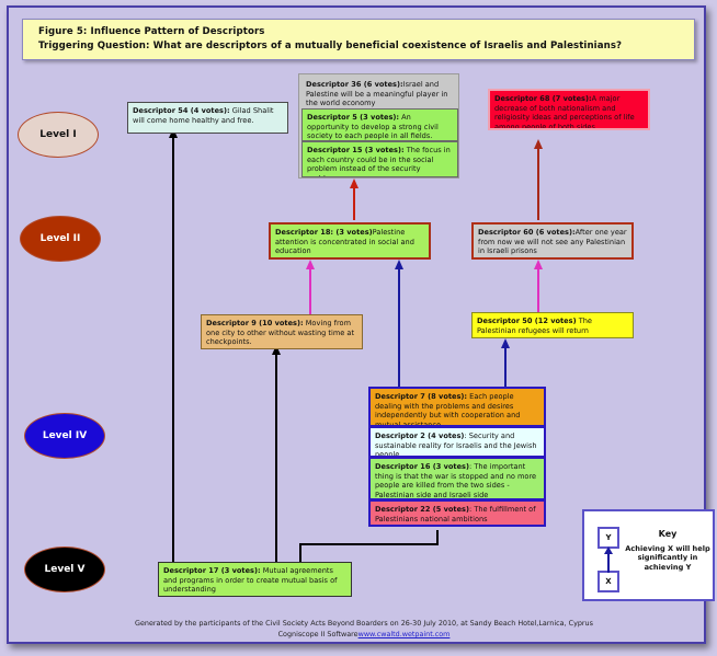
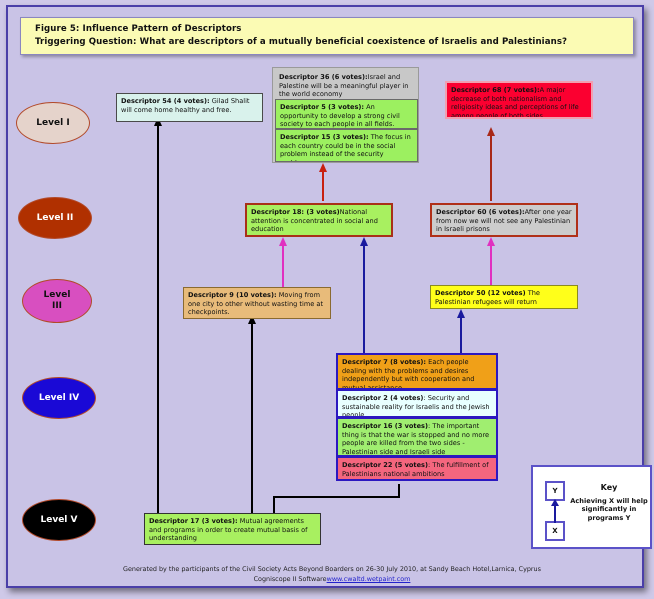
  Figure 5: Influence Pattern of Descriptors
  Triggering Question: What are descriptors of a mutually beneficial coexistence of Israelis and Palestinians?
  Level I
  Level II
+ Level III
  Level IV
  Level V
  Descriptor 54 (4 votes): Gilad Shalit will come home healthy and free.
  Descriptor 36 (6 votes):Israel and Palestine will be a meaningful player in the world economy
  Descriptor 15 (3 votes): The focus in each country could be in the social problem instead of the security
  Descriptor 68 (7 votes):A major decrease of both nationalism and religiosity ideas and perceptions of life among people of both sides
- Descriptor 18: (3 votes)Palestine attention is concentrated in social and education
+ Descriptor 18: (3 votes)National attention is concentrated in social and education
  Descriptor 60 (6 votes):After one year from now we will not see any Palestinian in Israeli prisons
  Descriptor 9 (10 votes): Moving from one city to other without wasting time at checkpoints.
  Descriptor 50 (12 votes) The Palestinian refugees will return
  Descriptor 7 (8 votes): Each people dealing with the problems and desires independently but with cooperation and mutual assistance.
  Descriptor 2 (4 votes): Security and sustainable reality for Israelis and the Jewish people.
  Descriptor 16 (3 votes): The important thing is that the war is stopped and no more people are killed from the two sides - Palestinian side and Israeli side
  Descriptor 22 (5 votes): The fulfillment of Palestinians national ambitions
  Descriptor 17 (3 votes): Mutual agreements and programs in order to create mutual basis of understanding
  Key
- Achieving X will help significantly in achieving Y
+ Achieving X will help significantly in programs Y
  Y
  X
  Generated by the participants of the Civil Society Acts Beyond Boarders on 26-30 July 2010, at Sandy Beach Hotel,Larnica, Cyprus
  Cogniscope II Softwarewww.cwaltd.wetpaint.com
